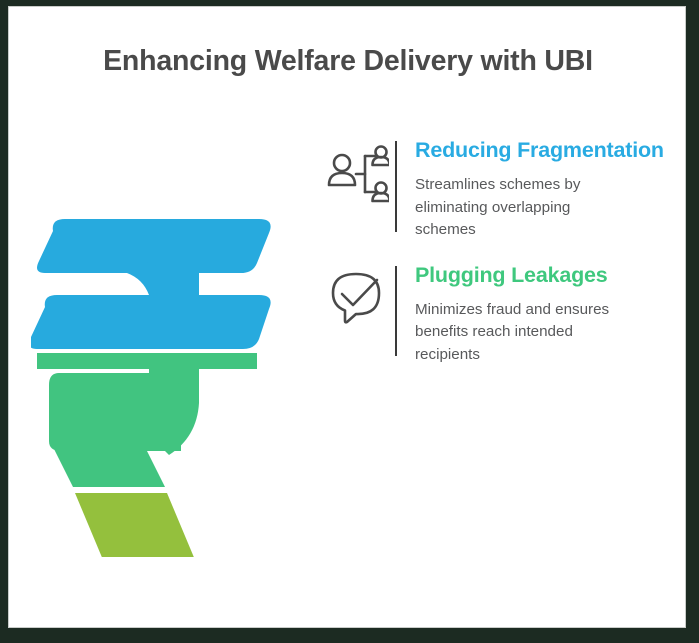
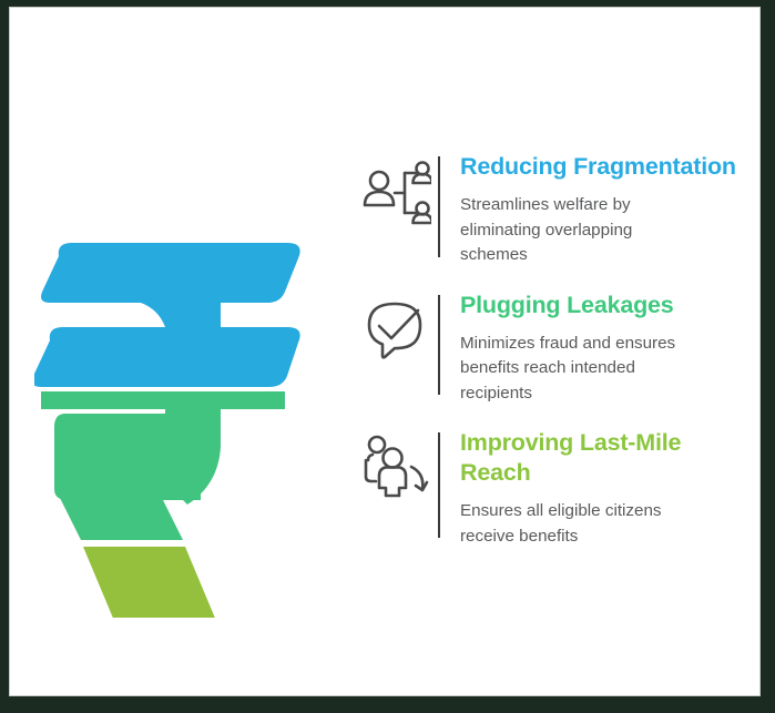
- Enhancing Welfare Delivery with UBI
  Reducing Fragmentation
- Streamlines schemes by eliminating overlapping schemes
+ Streamlines welfare by eliminating overlapping schemes
  Plugging Leakages
  Minimizes fraud and ensures benefits reach intended recipients
+ Improving Last-Mile Reach
+ Ensures all eligible citizens receive benefits
